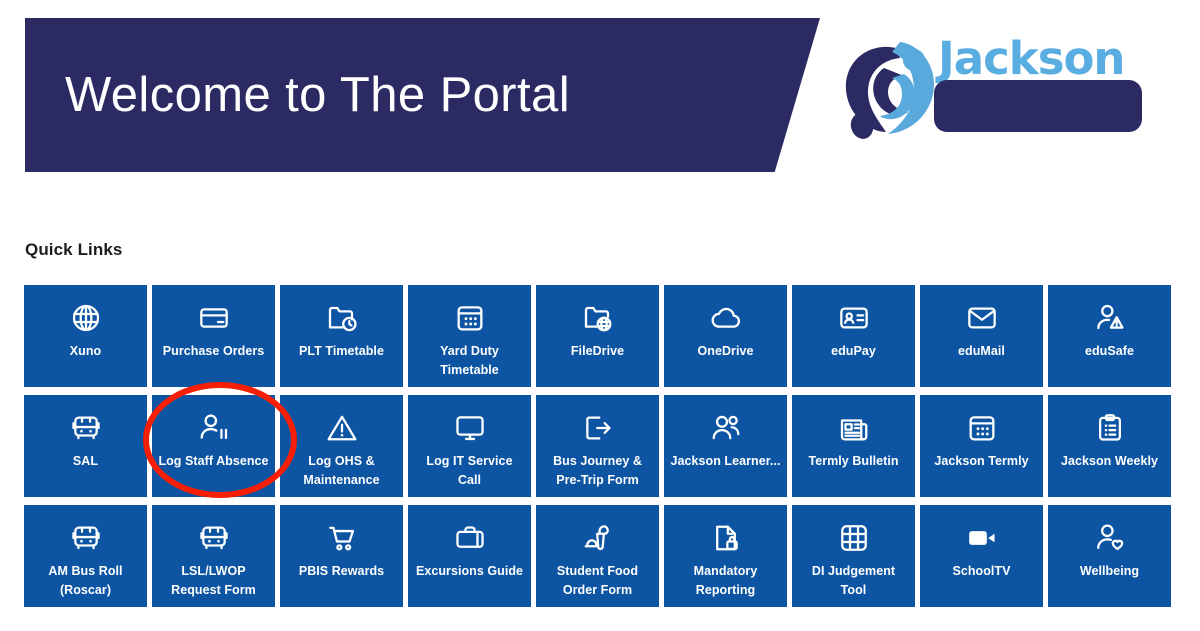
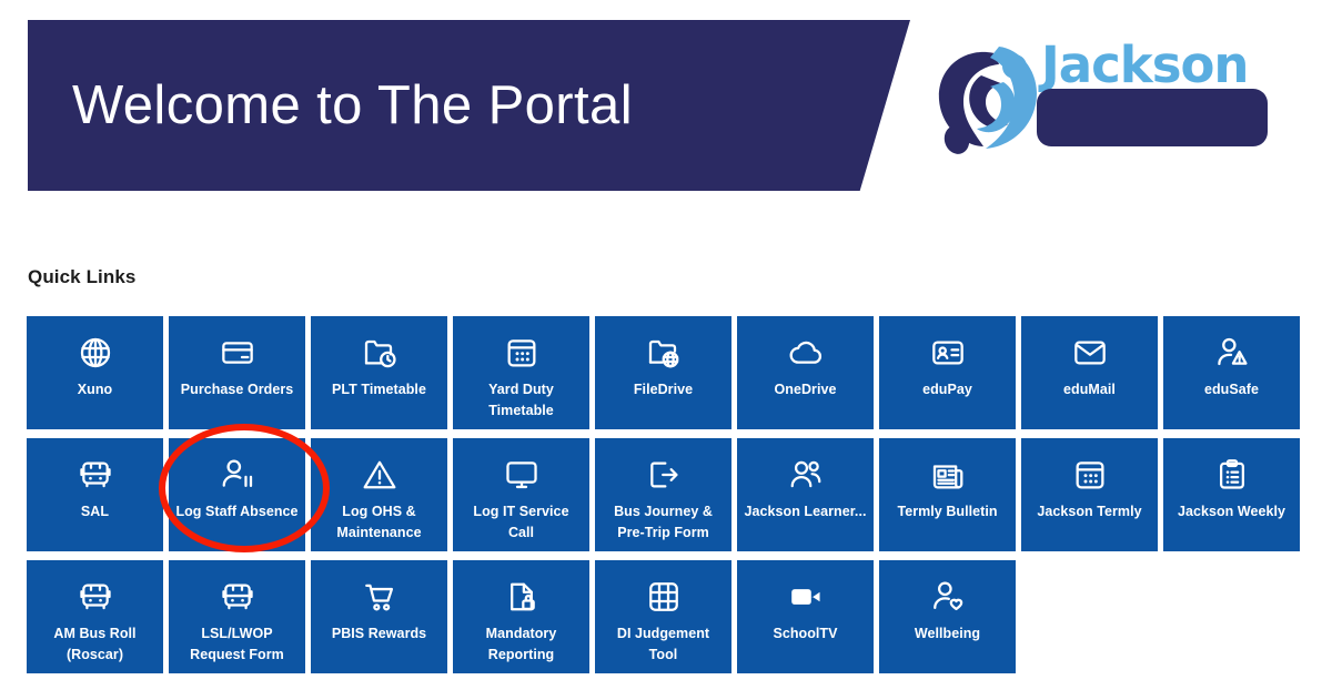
  Welcome to The Portal
  Jackson
  Quick Links
  Xuno
  Purchase Orders
  PLT Timetable
  Yard Duty Timetable
  FileDrive
  OneDrive
  eduPay
  eduMail
  eduSafe
  SAL
  Log Staff Absence
  Log OHS & Maintenance
  Log IT Service Call
  Bus Journey & Pre-Trip Form
  Jackson Learner...
  Termly Bulletin
  Jackson Termly
  Jackson Weekly
  AM Bus Roll (Roscar)
  LSL/LWOP Request Form
  PBIS Rewards
- Excursions Guide
- Student Food Order Form
  Mandatory Reporting
  DI Judgement Tool
  SchoolTV
  Wellbeing
